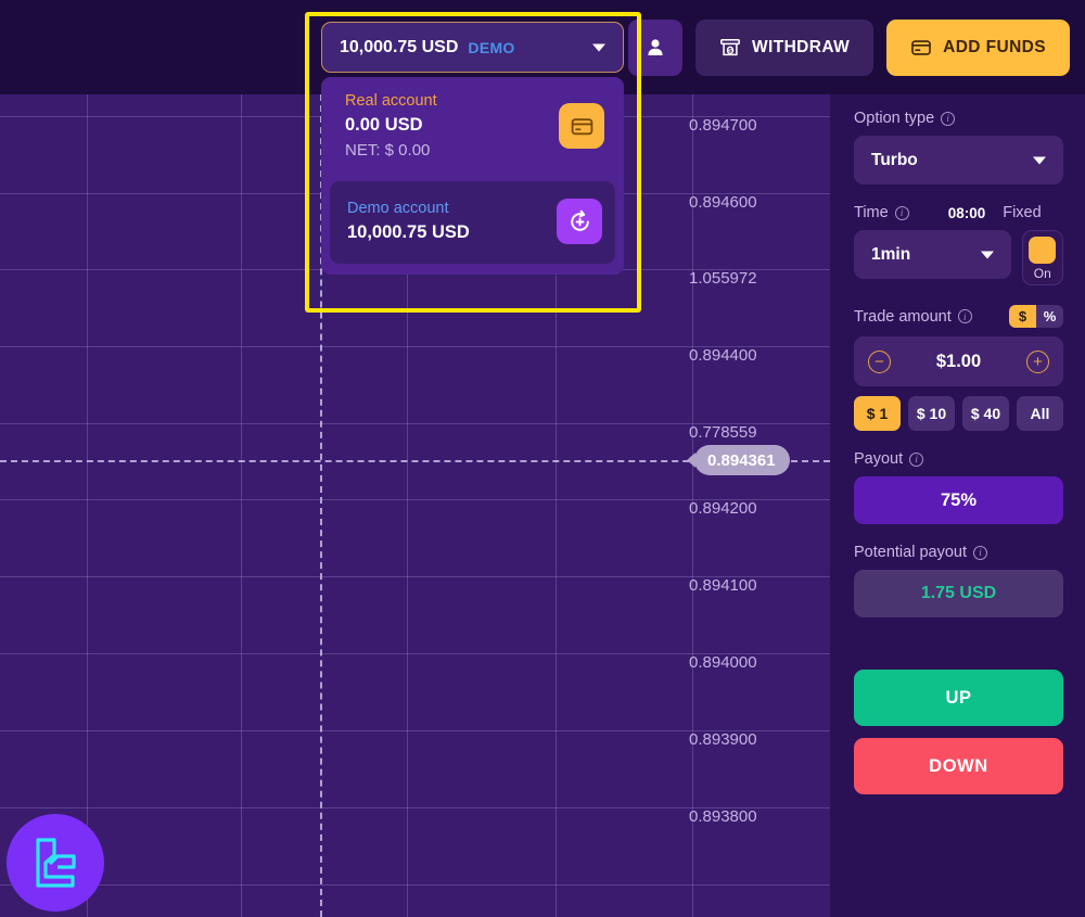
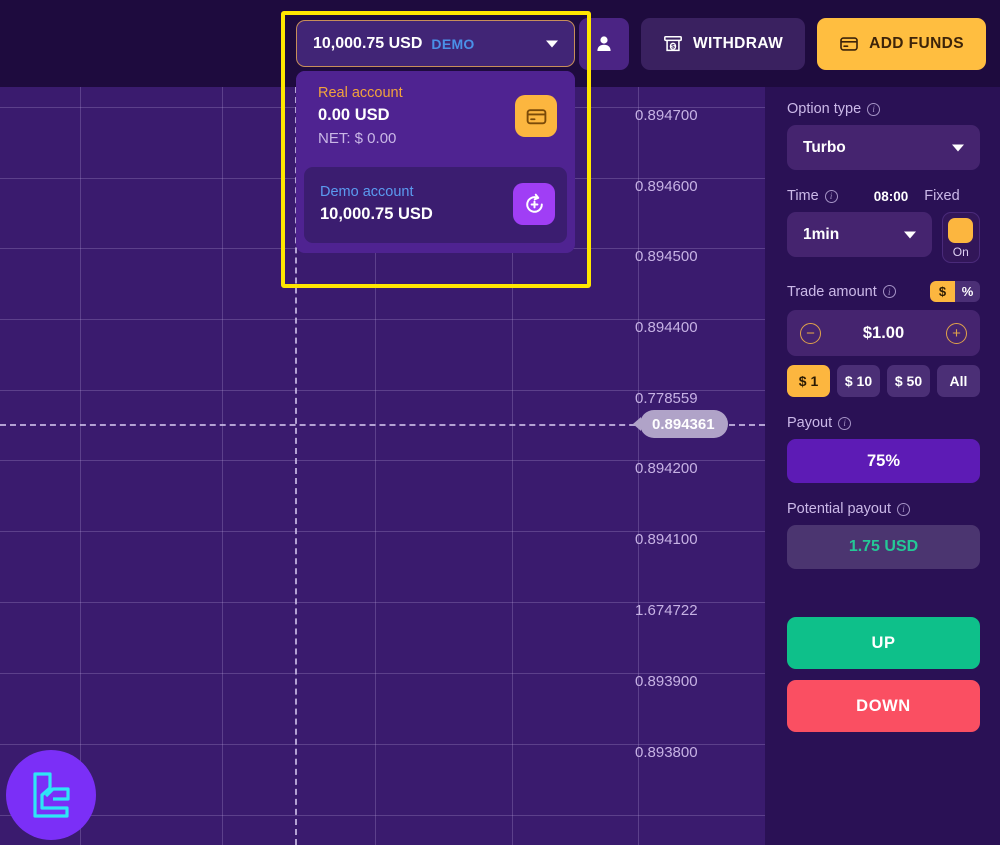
  0.894700
  0.894600
- 1.055972
+ 0.894500
  0.894400
  0.778559
  0.894200
  0.894100
- 0.894000
+ 1.674722
  0.893900
  0.893800
  0.894361
  WITHDRAW
  ADD FUNDS
  10,000.75 USD
  DEMO
  Real account
  0.00 USD
  NET: $ 0.00
  Demo account
  10,000.75 USD
  Option type
  i
  Turbo
  Time
  i
  08:00
  Fixed
  1min
  On
  Trade amount
  i
  $
  %
  −
  $1.00
  +
  $ 1
  $ 10
- $ 40
+ $ 50
  All
  Payout
  i
  75%
  Potential payout
  i
  1.75 USD
  UP
  DOWN
